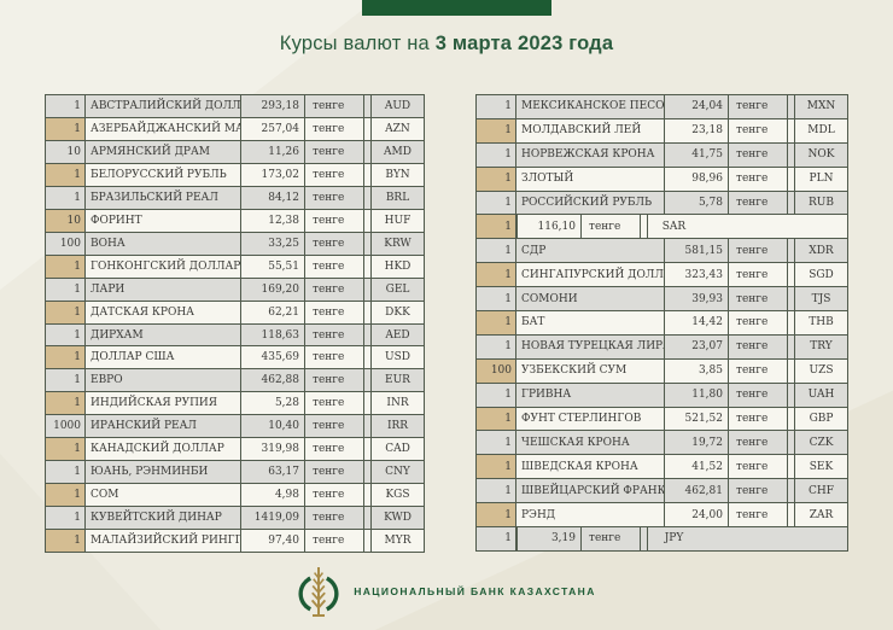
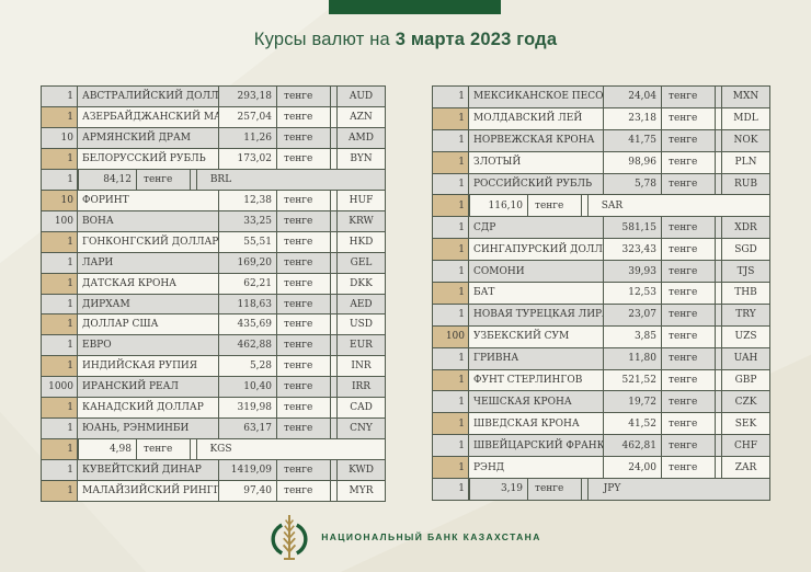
  Курсы валют на 3 марта 2023 года
  1
  АВСТРАЛИЙСКИЙ ДОЛЛ
  293,18
  тенге
  AUD
  1
  АЗЕРБАЙДЖАНСКИЙ МА
  257,04
  тенге
  AZN
  10
  АРМЯНСКИЙ ДРАМ
  11,26
  тенге
  AMD
  1
  БЕЛОРУССКИЙ РУБЛЬ
  173,02
  тенге
  BYN
  1
- БРАЗИЛЬСКИЙ РЕАЛ
  84,12
  тенге
  BRL
  10
  ФОРИНТ
  12,38
  тенге
  HUF
  100
  ВОНА
  33,25
  тенге
  KRW
  1
  ГОНКОНГСКИЙ ДОЛЛАР
  55,51
  тенге
  HKD
  1
  ЛАРИ
  169,20
  тенге
  GEL
  1
  ДАТСКАЯ КРОНА
  62,21
  тенге
  DKK
  1
  ДИРХАМ
  118,63
  тенге
  AED
  1
  ДОЛЛАР США
  435,69
  тенге
  USD
  1
  ЕВРО
  462,88
  тенге
  EUR
  1
  ИНДИЙСКАЯ РУПИЯ
  5,28
  тенге
  INR
  1000
  ИРАНСКИЙ РЕАЛ
  10,40
  тенге
  IRR
  1
  КАНАДСКИЙ ДОЛЛАР
  319,98
  тенге
  CAD
  1
  ЮАНЬ, РЭНМИНБИ
  63,17
  тенге
  CNY
  1
- СОМ
  4,98
  тенге
  KGS
  1
  КУВЕЙТСКИЙ ДИНАР
  1419,09
  тенге
  KWD
  1
  МАЛАЙЗИЙСКИЙ РИНГГ
  97,40
  тенге
  MYR
  1
  МЕКСИКАНСКОЕ ПЕСО
  24,04
  тенге
  MXN
  1
  МОЛДАВСКИЙ ЛЕЙ
  23,18
  тенге
  MDL
  1
  НОРВЕЖСКАЯ КРОНА
  41,75
  тенге
  NOK
  1
  ЗЛОТЫЙ
  98,96
  тенге
  PLN
  1
  РОССИЙСКИЙ РУБЛЬ
  5,78
  тенге
  RUB
  1
  116,10
  тенге
  SAR
  1
  СДР
  581,15
  тенге
  XDR
  1
  СИНГАПУРСКИЙ ДОЛЛ
  323,43
  тенге
  SGD
  1
  СОМОНИ
  39,93
  тенге
  TJS
  1
  БАТ
- 14,42
+ 12,53
  тенге
  THB
  1
  НОВАЯ ТУРЕЦКАЯ ЛИР
  23,07
  тенге
  TRY
  100
  УЗБЕКСКИЙ СУМ
  3,85
  тенге
  UZS
  1
  ГРИВНА
  11,80
  тенге
  UAH
  1
  ФУНТ СТЕРЛИНГОВ
  521,52
  тенге
  GBP
  1
  ЧЕШСКАЯ КРОНА
  19,72
  тенге
  CZK
  1
  ШВЕДСКАЯ КРОНА
  41,52
  тенге
  SEK
  1
  ШВЕЙЦАРСКИЙ ФРАНК
  462,81
  тенге
  CHF
  1
  РЭНД
  24,00
  тенге
  ZAR
  1
  3,19
  тенге
  JPY
  НАЦИОНАЛЬНЫЙ БАНК КАЗАХСТАНА
